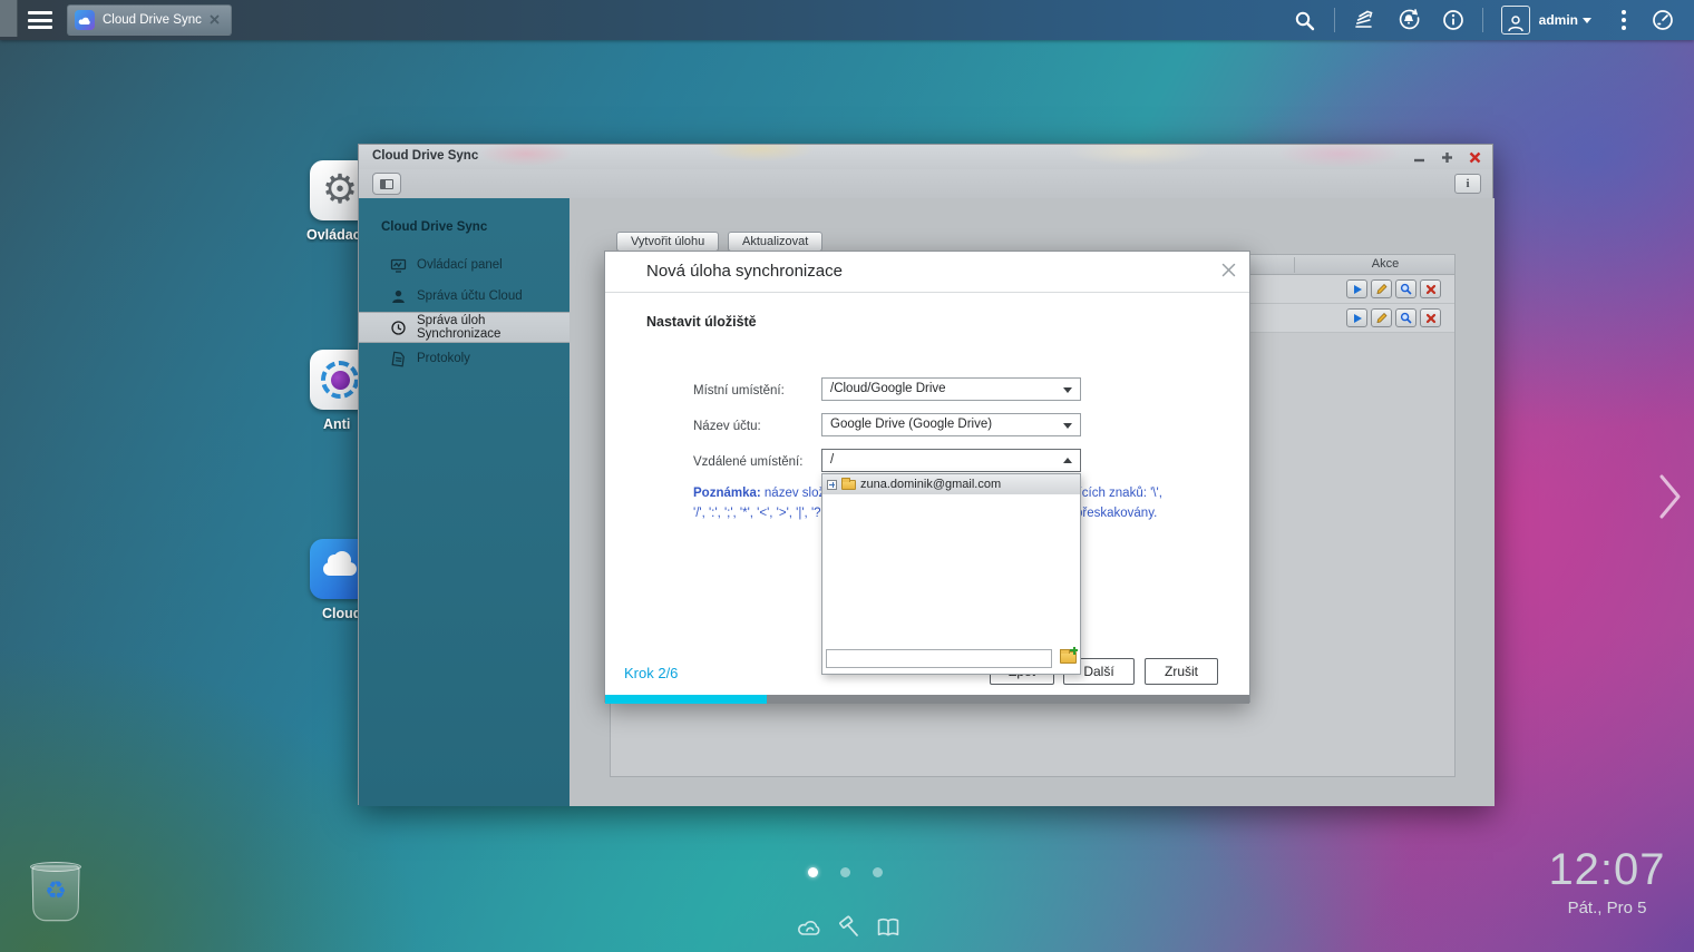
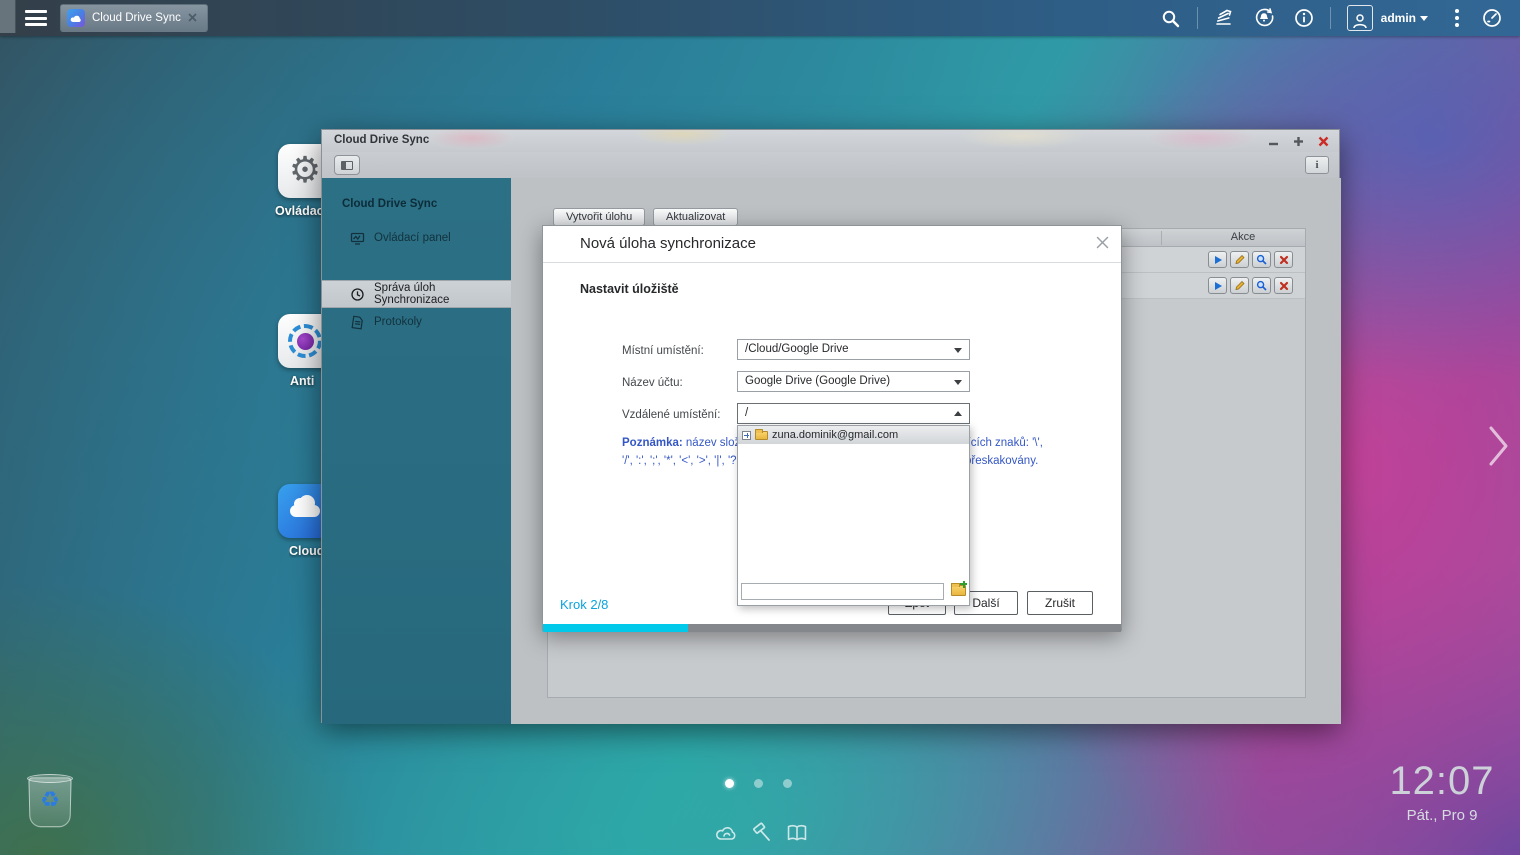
  ⚙
  Ovláda
  Anti
  Clou
  12:07
- Pát., Pro 5
+ Pát., Pro 9
  ♻
  Cloud Drive Sync
  i
  Cloud Drive Sync
  Ovládací panel
- Správa účtu Cloud
  Správa úloh Synchronizace
  Protokoly
  Vytvořit úlohu
  Aktualizovat
  Akce
  Nová úloha synchronizace
  Nastavit úložiště
  Místní umístění:
  /Cloud/Google Drive
  Název účtu:
  Google Drive (Google Drive)
  Vzdálené umístění:
  /
  Poznámka: název slo
  cích znaků: '\',
  '/', ':', ';', '*', '<', '>', '|', '?
  řeskakovány.
- Krok 2/6
+ Krok 2/8
  Další
  Zrušit
  zuna.dominik@gmail.com
  Cloud Drive Sync
  admin
